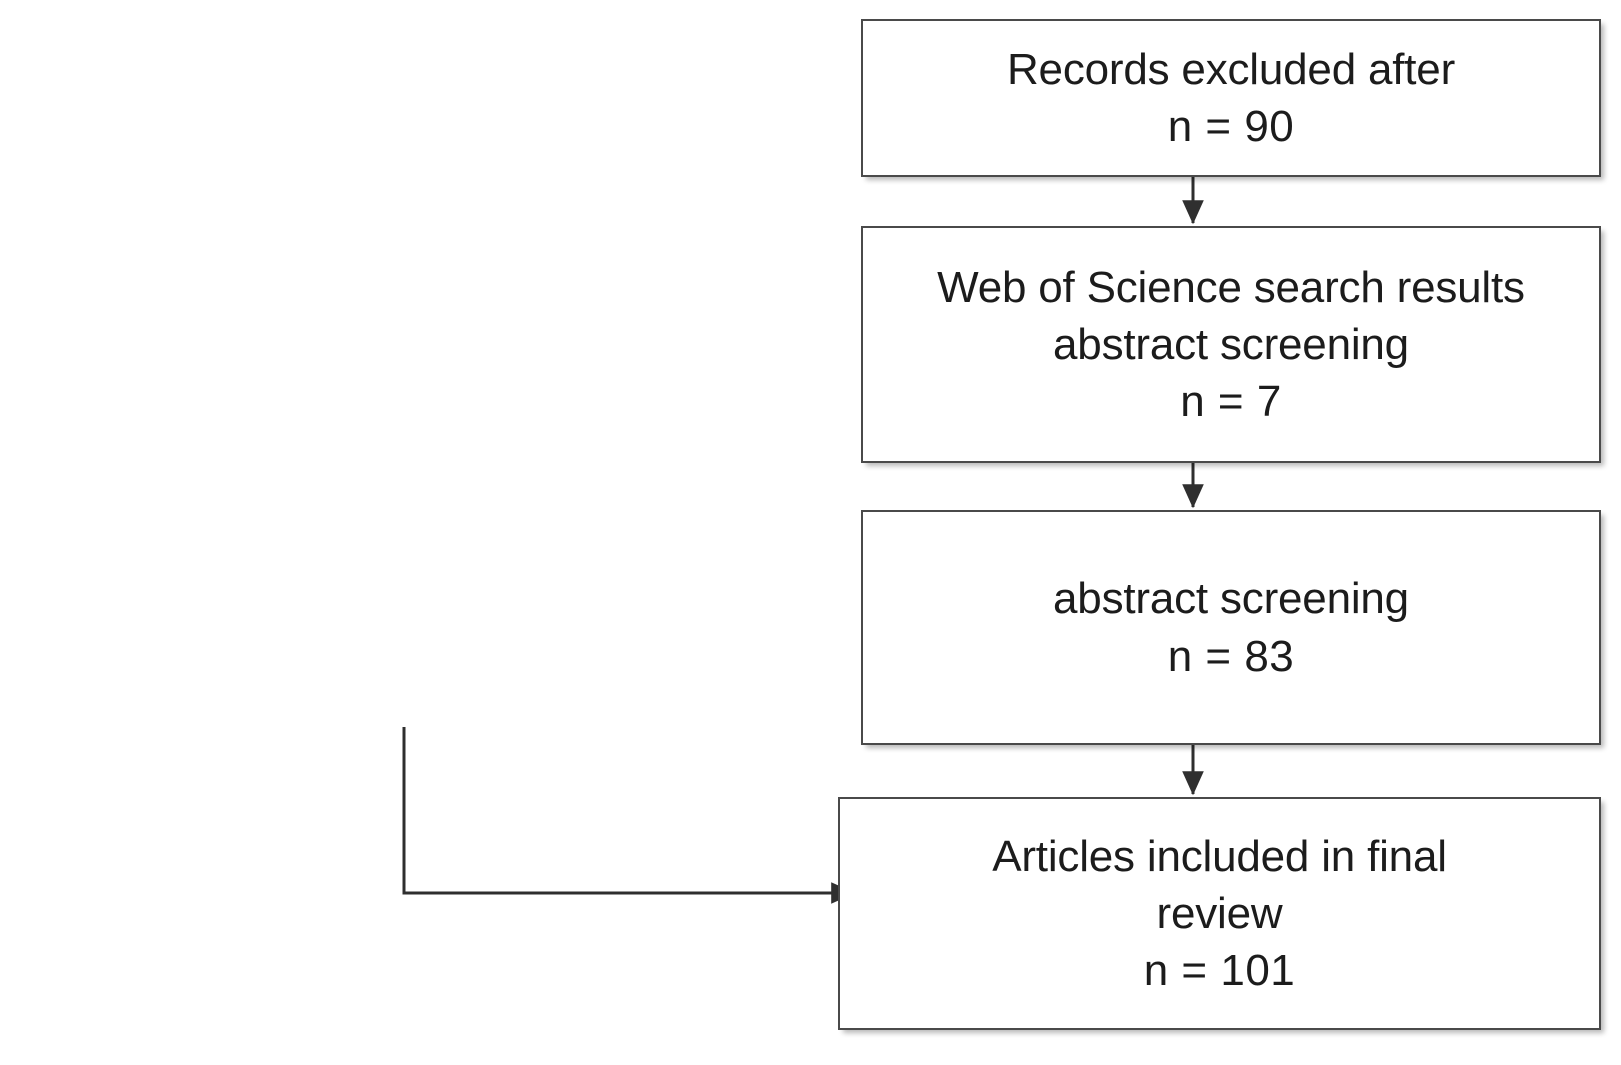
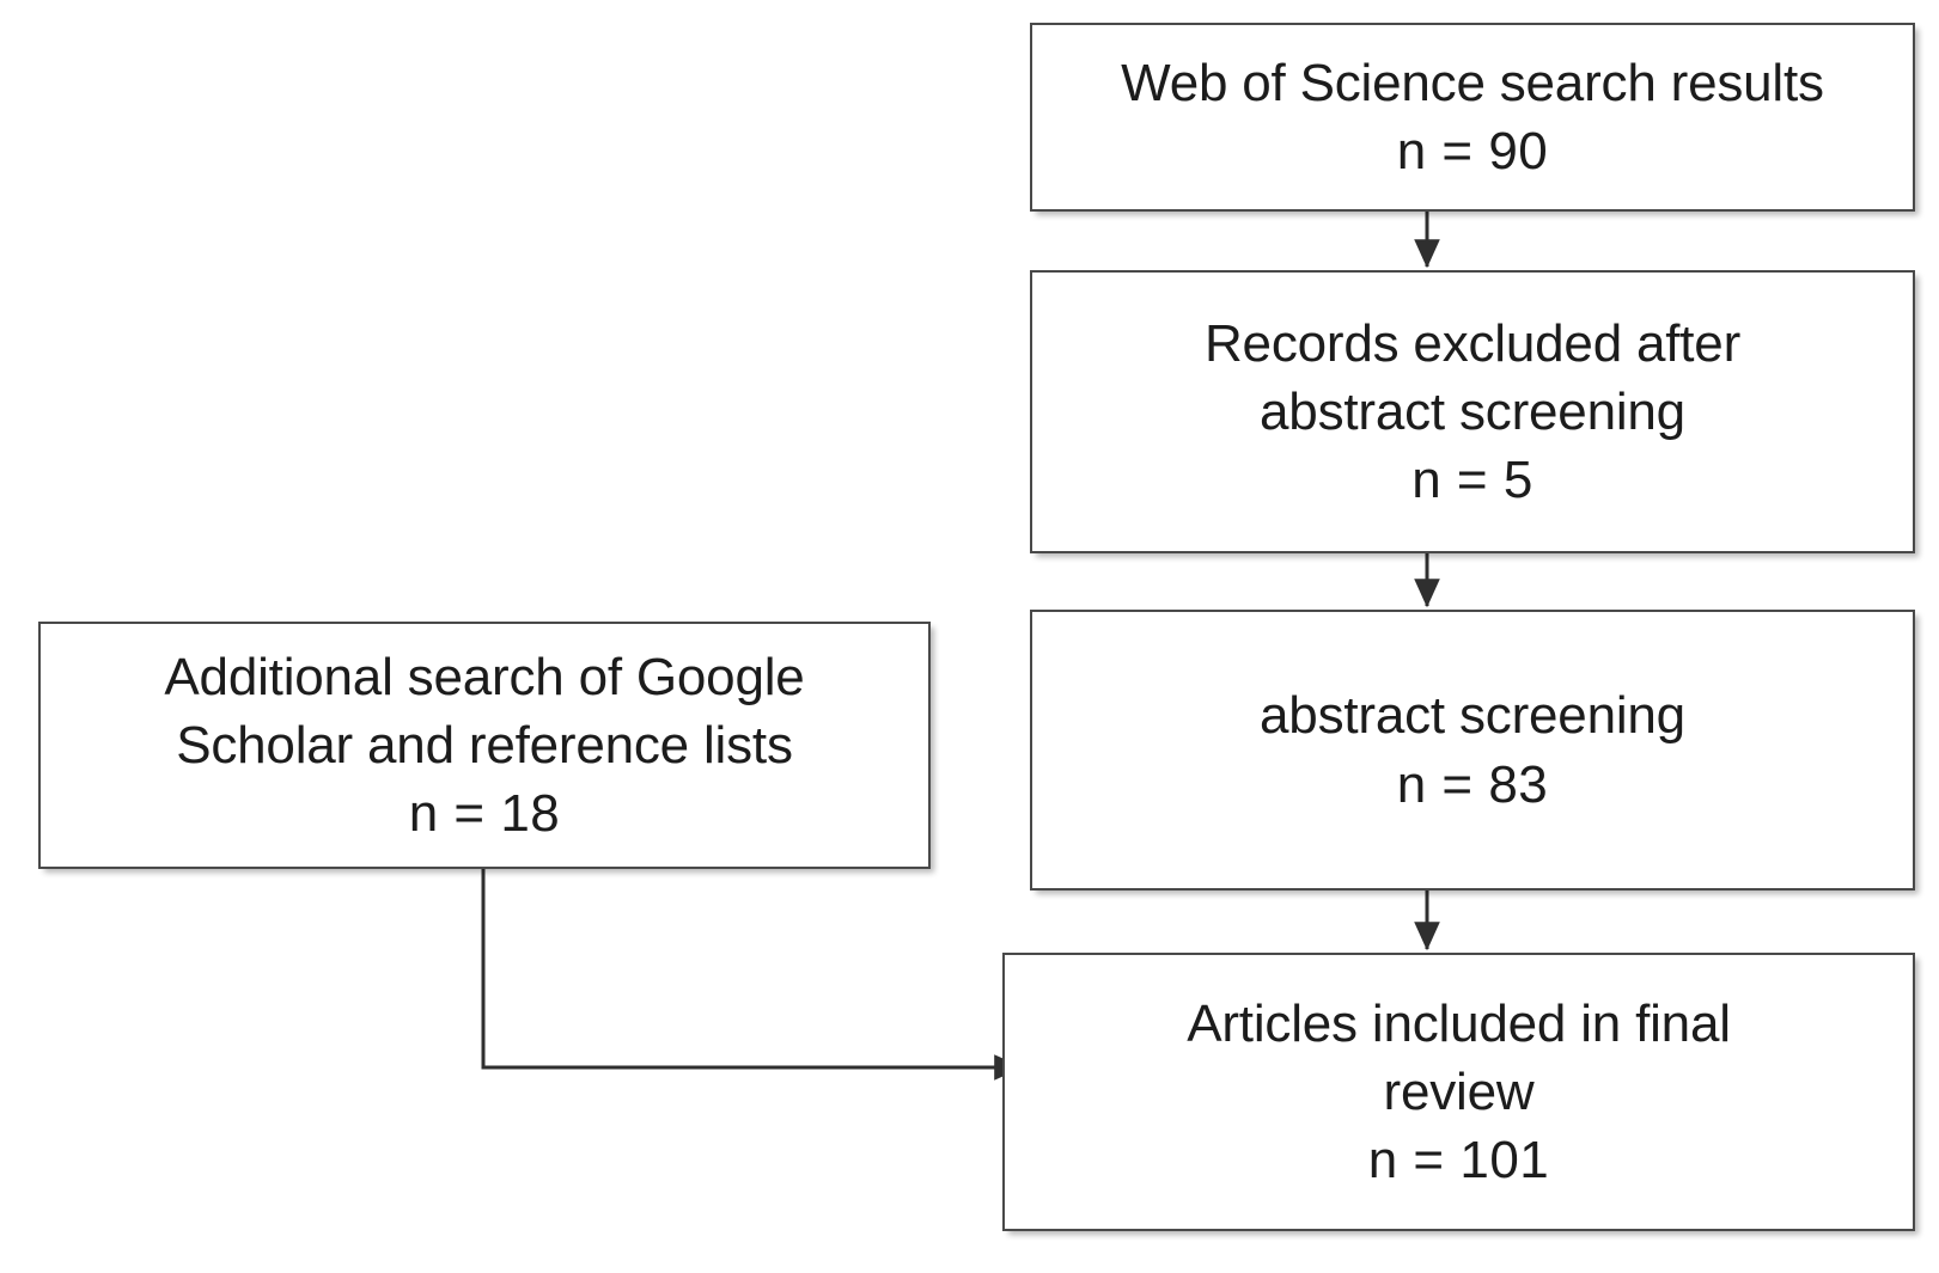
- Records excluded after
+ Web of Science search results
  n = 90
- Web of Science search results
+ Records excluded after
  abstract screening
- n = 7
+ n = 5
  abstract screening
  n = 83
  Articles included in final
  review
  n = 101
+ Additional search of Google
+ Scholar and reference lists
+ n = 18
